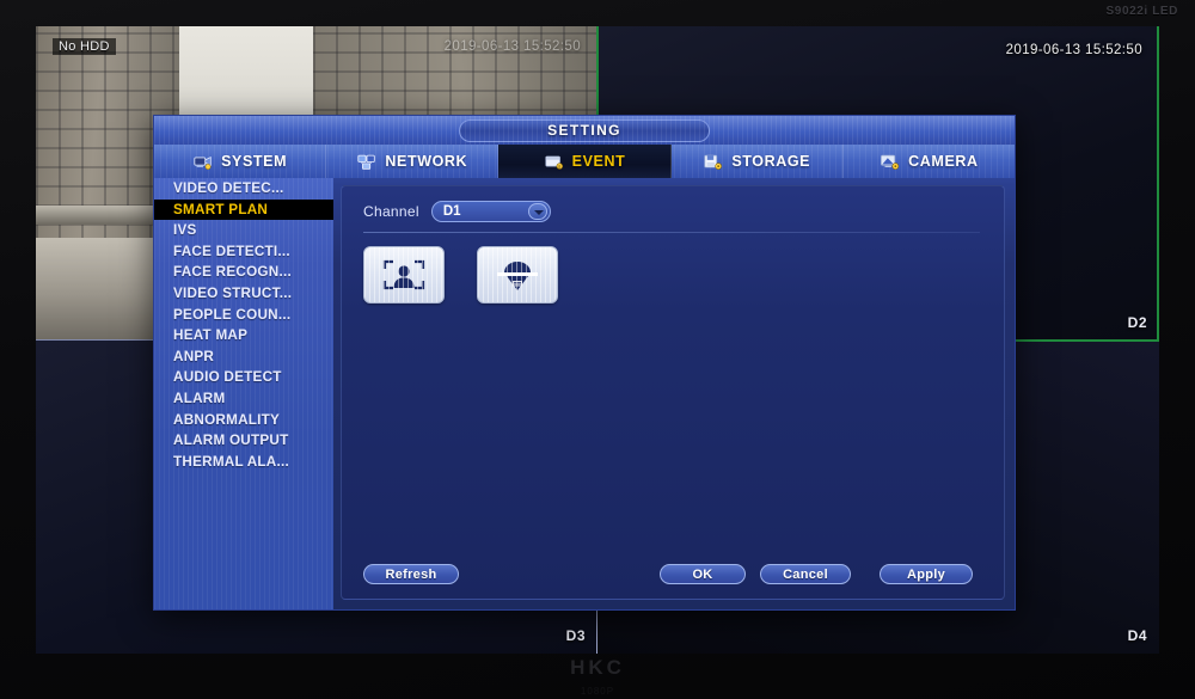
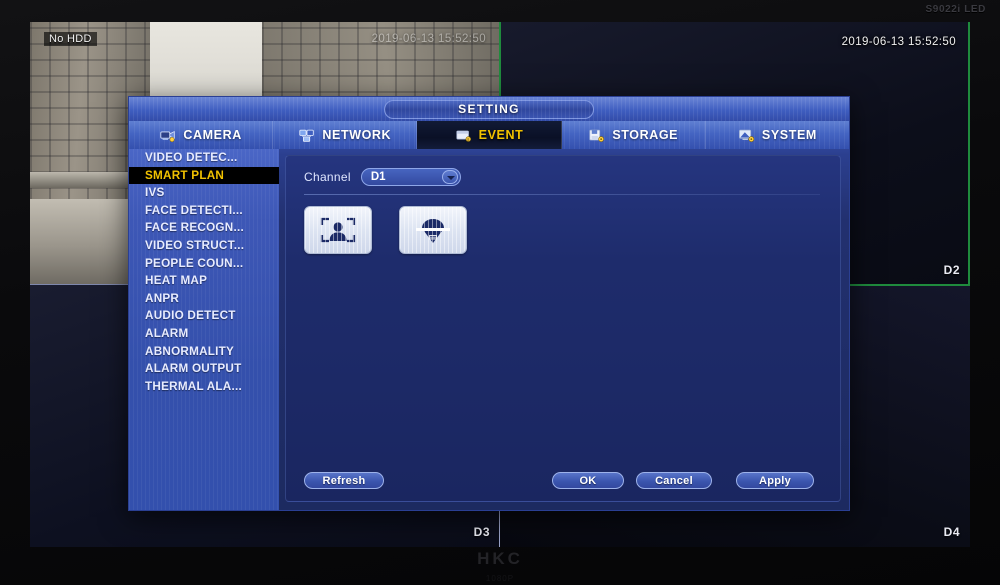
  S9022i LED
  No HDD
  2019-06-13 15:52:50
  2019-06-13 15:52:50
  D2
  D3
  D4
- SYSTEM
+ CAMERA
  NETWORK
  EVENT
  STORAGE
- CAMERA
+ SYSTEM
  VIDEO DETEC...
  SMART PLAN
  IVS
  FACE DETECTI...
  FACE RECOGN...
  VIDEO STRUCT...
  PEOPLE COUN...
  HEAT MAP
  ANPR
  AUDIO DETECT
  ALARM
  ABNORMALITY
  ALARM OUTPUT
  THERMAL ALA...
  Channel
  D1
  Refresh
  OK
  Cancel
  Apply
  HKC
